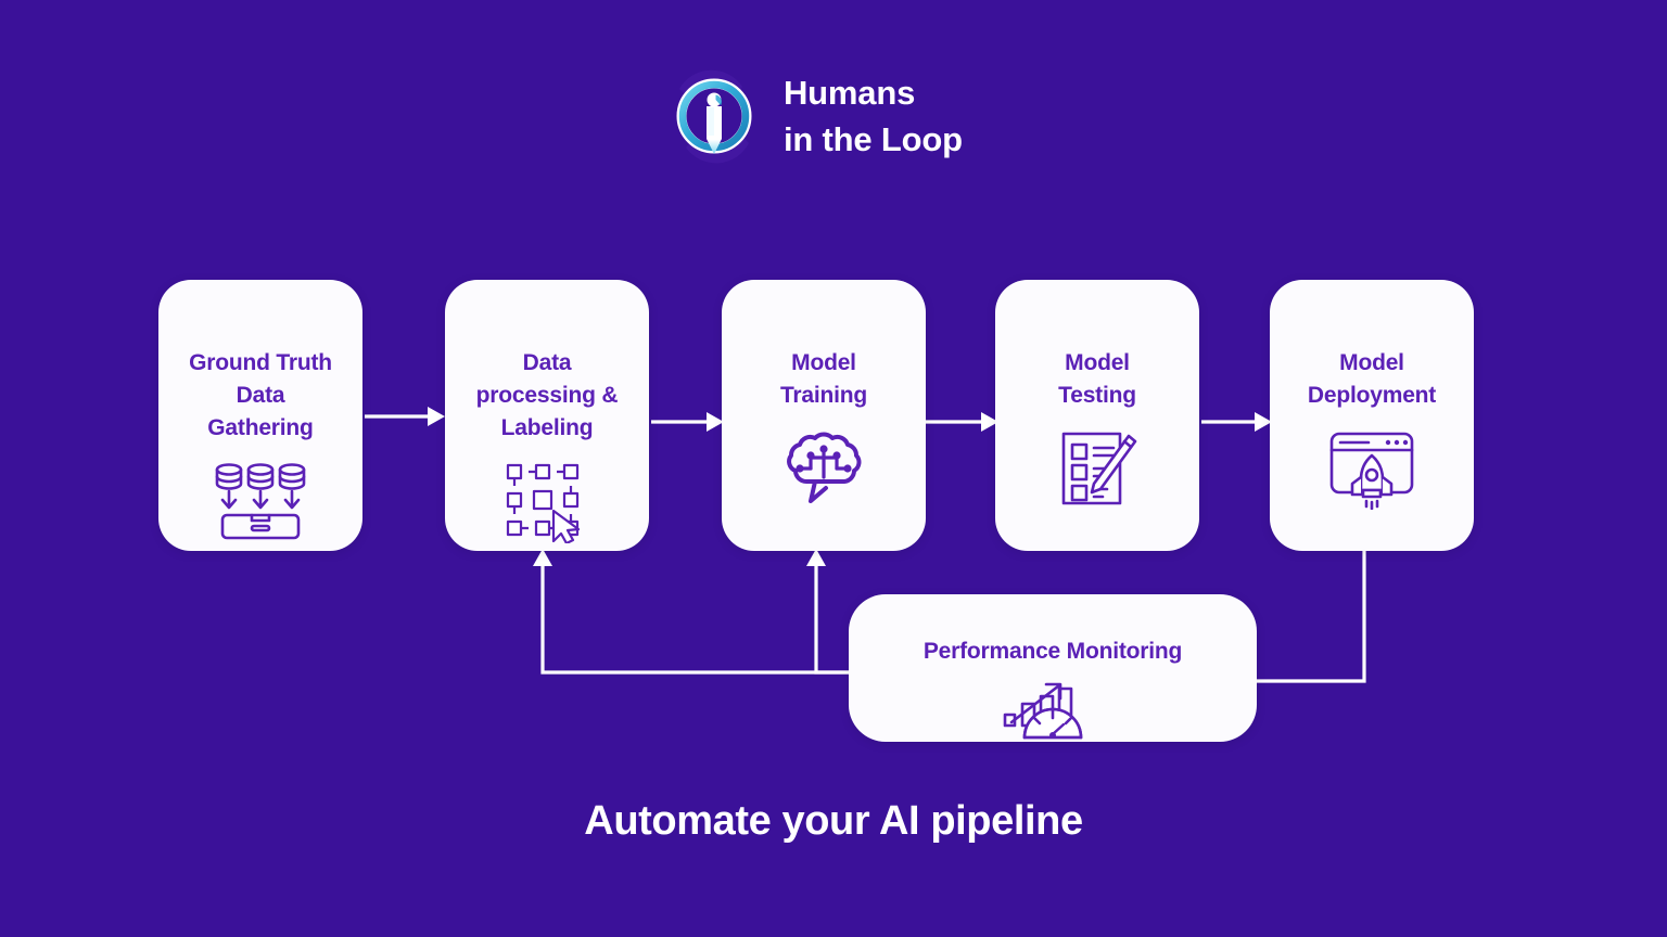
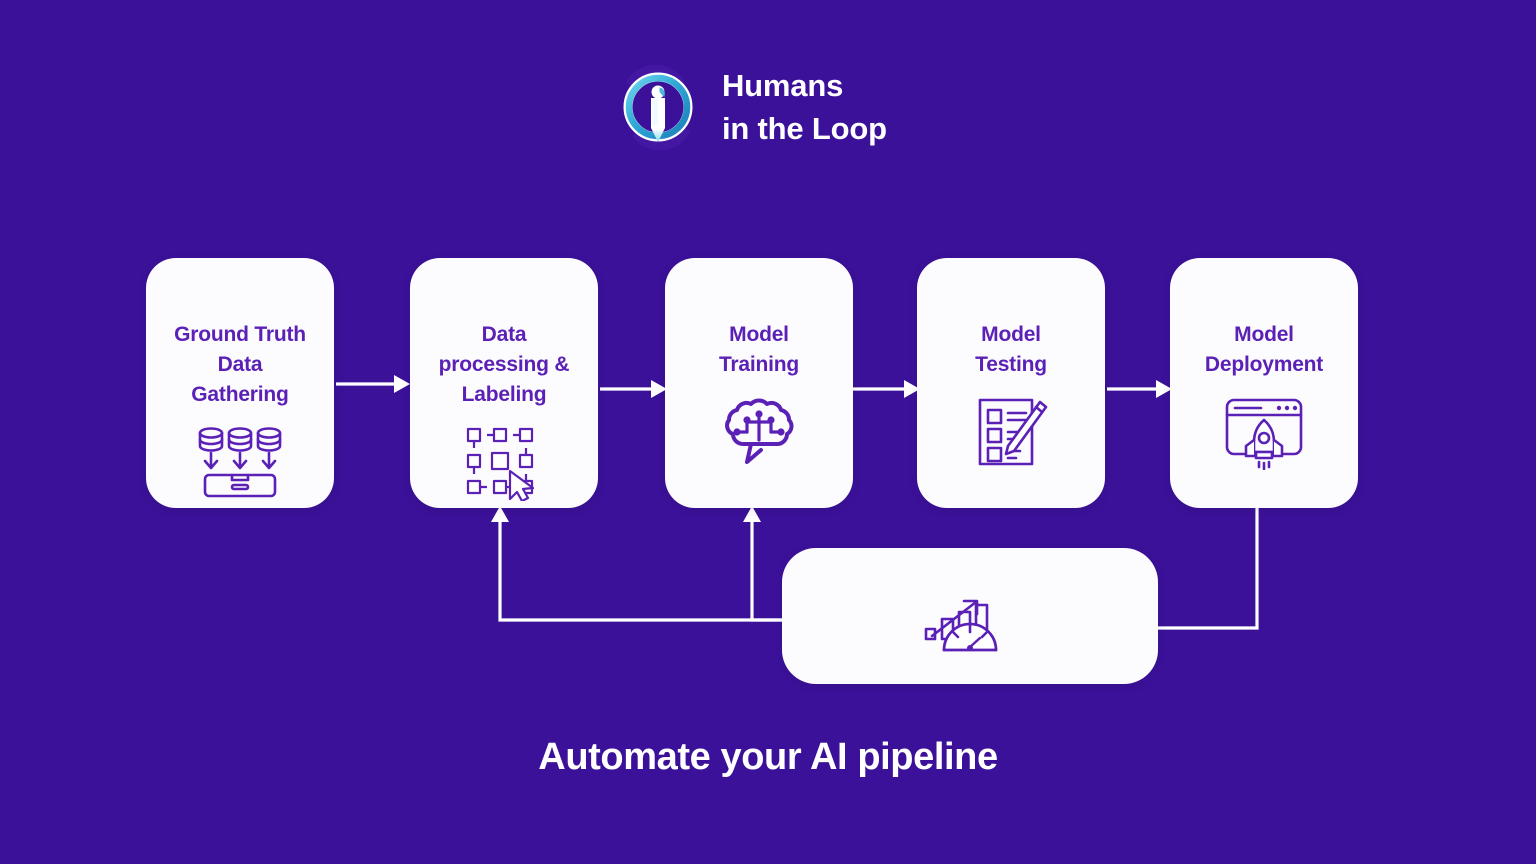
  Humans
  in the Loop
  Ground Truth
  Data
  Gathering
  Data
  processing &
  Labeling
  Model
  Training
  Model
  Testing
  Model
  Deployment
- Performance Monitoring
  Automate your AI pipeline
